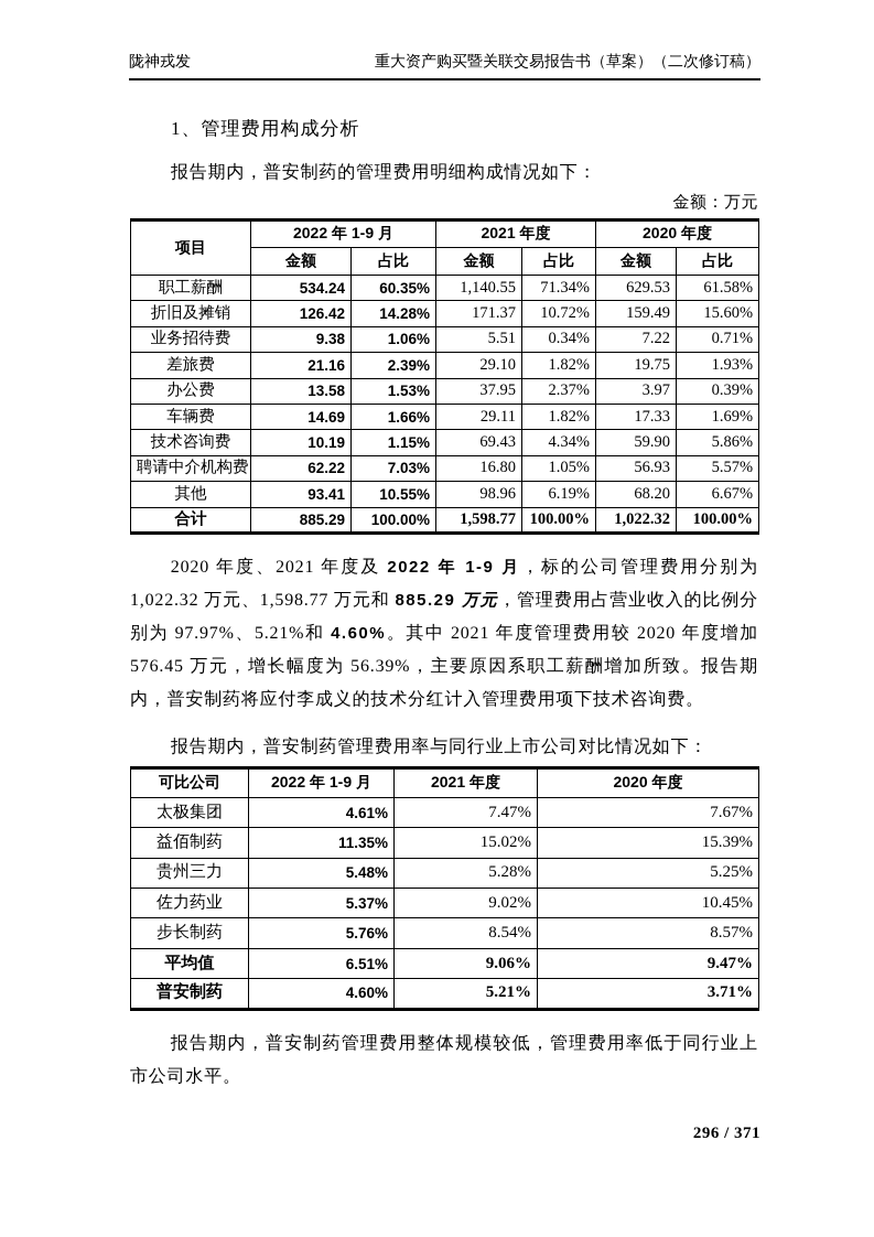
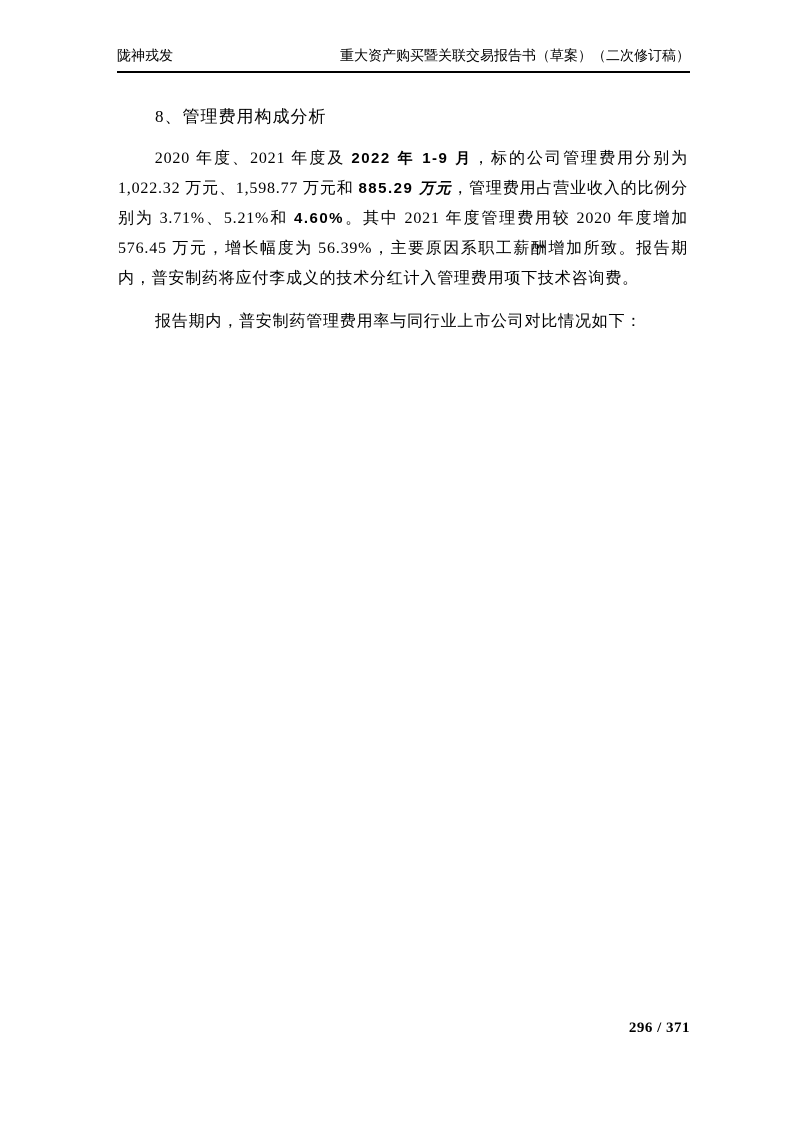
  陇神戎发
  重大资产购买暨关联交易报告书（草案）（二次修订稿）
- 1、管理费用构成分析
+ 8、管理费用构成分析
- 报告期内，普安制药的管理费用明细构成情况如下：
- 金额：万元
- 项目	2022 年 1-9 月	2021 年度	2020 年度
- 金额	占比	金额	占比	金额	占比
- 职工薪酬	534.24	60.35%	1,140.55	71.34%	629.53	61.58%
- 折旧及摊销	126.42	14.28%	171.37	10.72%	159.49	15.60%
- 业务招待费	9.38	1.06%	5.51	0.34%	7.22	0.71%
- 差旅费	21.16	2.39%	29.10	1.82%	19.75	1.93%
- 办公费	13.58	1.53%	37.95	2.37%	3.97	0.39%
- 车辆费	14.69	1.66%	29.11	1.82%	17.33	1.69%
- 技术咨询费	10.19	1.15%	69.43	4.34%	59.90	5.86%
- 聘请中介机构费	62.22	7.03%	16.80	1.05%	56.93	5.57%
- 其他	93.41	10.55%	98.96	6.19%	68.20	6.67%
- 合计	885.29	100.00%	1,598.77	100.00%	1,022.32	100.00%
- 2020 年度、2021 年度及 2022 年 1-9 月，标的公司管理费用分别为 1,022.32 万元、1,598.77 万元和 885.29 万元，管理费用占营业收入的比例分别为 97.97%、5.21%和 4.60%。其中 2021 年度管理费用较 2020 年度增加 576.45 万元，增长幅度为 56.39%，主要原因系职工薪酬增加所致。报告期内，普安制药将应付李成义的技术分红计入管理费用项下技术咨询费。
+ 2020 年度、2021 年度及 2022 年 1-9 月，标的公司管理费用分别为 1,022.32 万元、1,598.77 万元和 885.29 万元，管理费用占营业收入的比例分别为 3.71%、5.21%和 4.60%。其中 2021 年度管理费用较 2020 年度增加 576.45 万元，增长幅度为 56.39%，主要原因系职工薪酬增加所致。报告期内，普安制药将应付李成义的技术分红计入管理费用项下技术咨询费。
  报告期内，普安制药管理费用率与同行业上市公司对比情况如下：
- 可比公司	2022 年 1-9 月	2021 年度	2020 年度
- 太极集团	4.61%	7.47%	7.67%
- 益佰制药	11.35%	15.02%	15.39%
- 贵州三力	5.48%	5.28%	5.25%
- 佐力药业	5.37%	9.02%	10.45%
- 步长制药	5.76%	8.54%	8.57%
- 平均值	6.51%	9.06%	9.47%
- 普安制药	4.60%	5.21%	3.71%
- 报告期内，普安制药管理费用整体规模较低，管理费用率低于同行业上市公司水平。
  296 / 371
